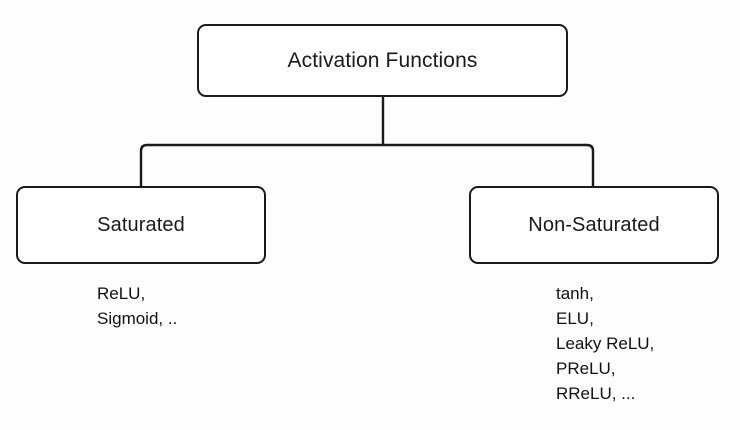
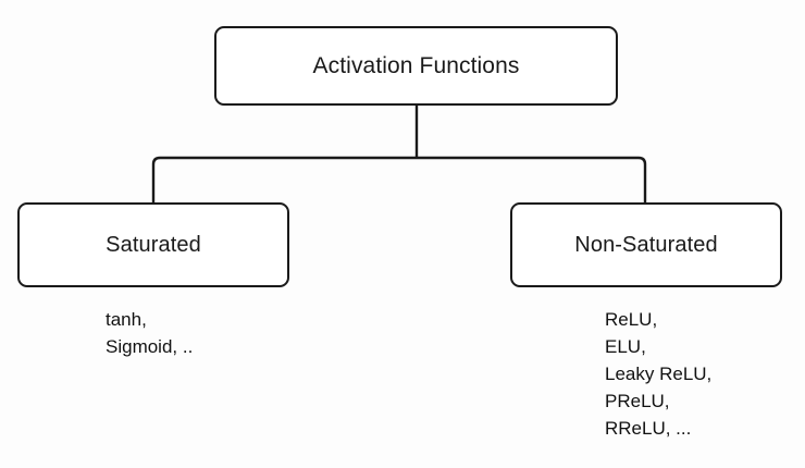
  Activation Functions
  Saturated
  Non-Saturated
- ReLU,
+ tanh,
  Sigmoid, ..
- tanh,
+ ReLU,
  ELU,
  Leaky ReLU,
  PReLU,
  RReLU, ...
